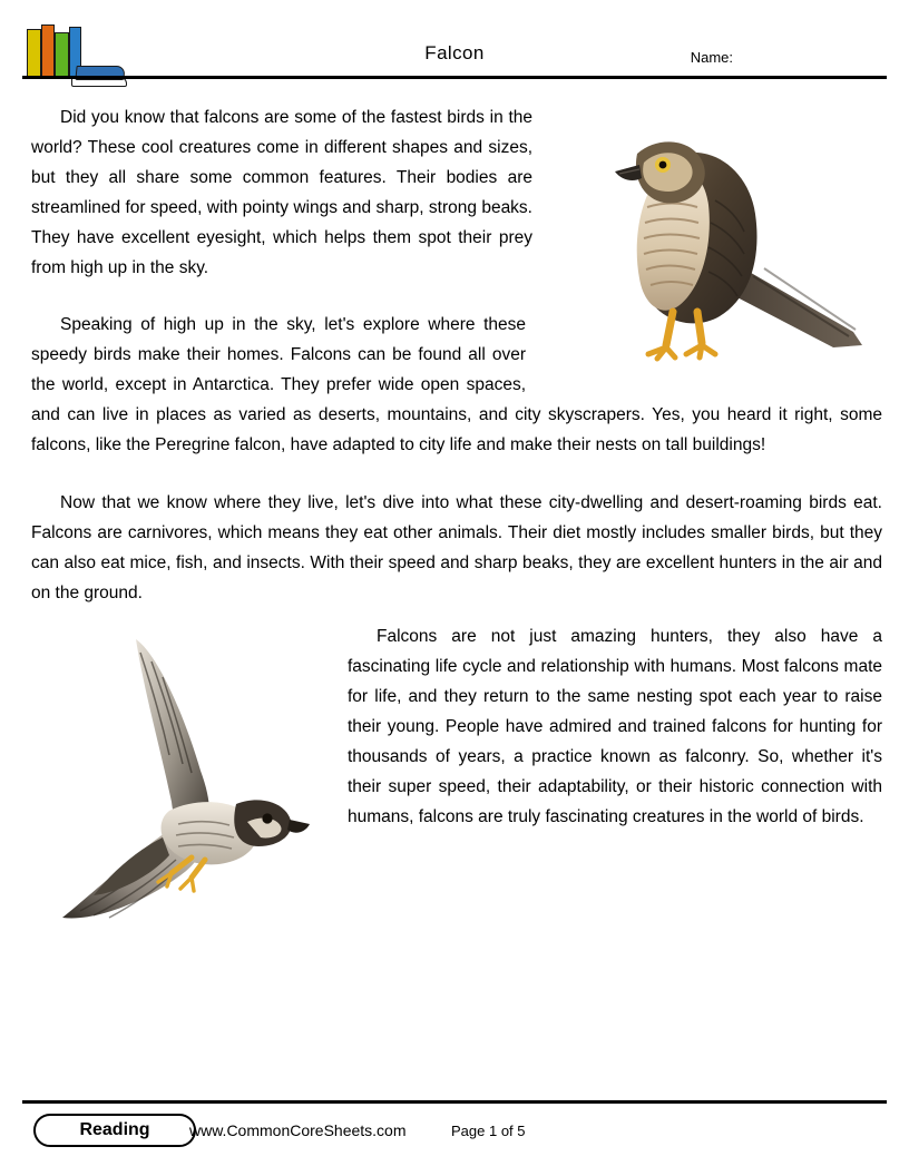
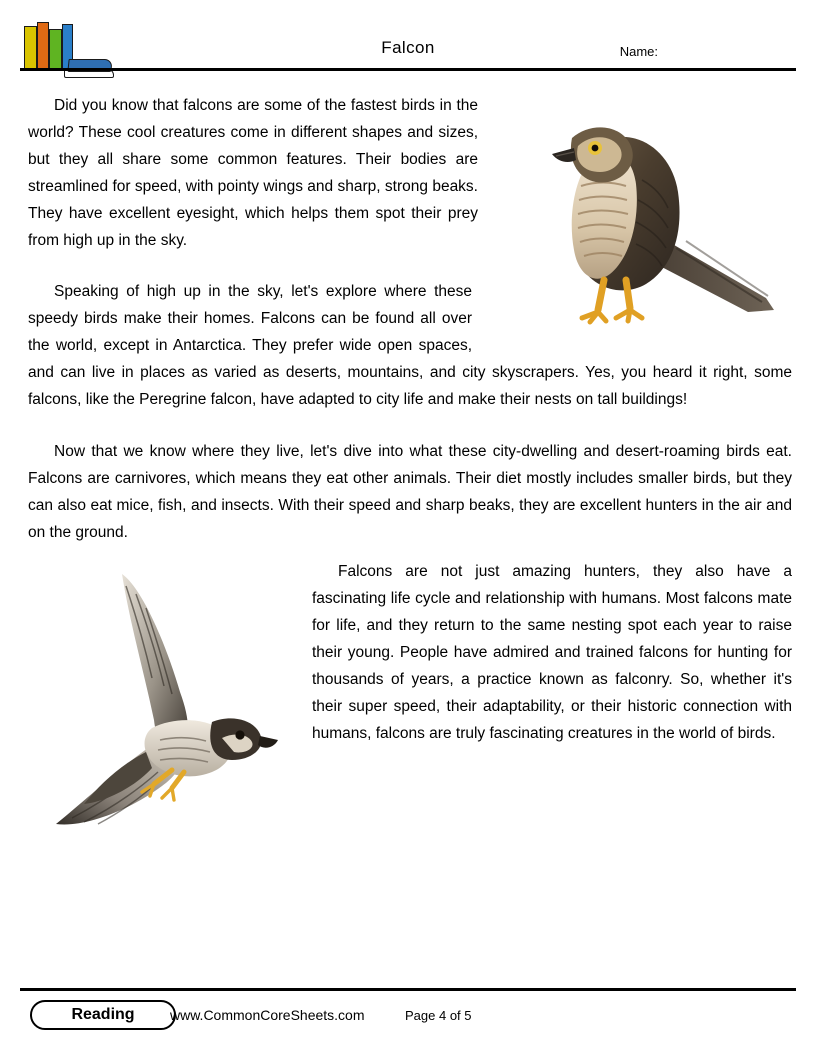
  Falcon
  Name:
  Did you know that falcons are some of the fastest birds in the world? These cool creatures come in different shapes and sizes, but they all share some common features. Their bodies are streamlined for speed, with pointy wings and sharp, strong beaks. They have excellent eyesight, which helps them spot their prey from high up in the sky.
  Speaking of high up in the sky, let's explore where these speedy birds make their homes. Falcons can be found all over the world, except in Antarctica. They prefer wide open spaces, and can live in places as varied as deserts, mountains, and city skyscrapers. Yes, you heard it right, some falcons, like the Peregrine falcon, have adapted to city life and make their nests on tall buildings!
  Now that we know where they live, let's dive into what these city-dwelling and desert-roaming birds eat. Falcons are carnivores, which means they eat other animals. Their diet mostly includes smaller birds, but they can also eat mice, fish, and insects. With their speed and sharp beaks, they are excellent hunters in the air and on the ground.
  Falcons are not just amazing hunters, they also have a fascinating life cycle and relationship with humans. Most falcons mate for life, and they return to the same nesting spot each year to raise their young. People have admired and trained falcons for hunting for thousands of years, a practice known as falconry. So, whether it's their super speed, their adaptability, or their historic connection with humans, falcons are truly fascinating creatures in the world of birds.
  Reading
  www.CommonCoreSheets.com
- Page 1 of 5
+ Page 4 of 5
